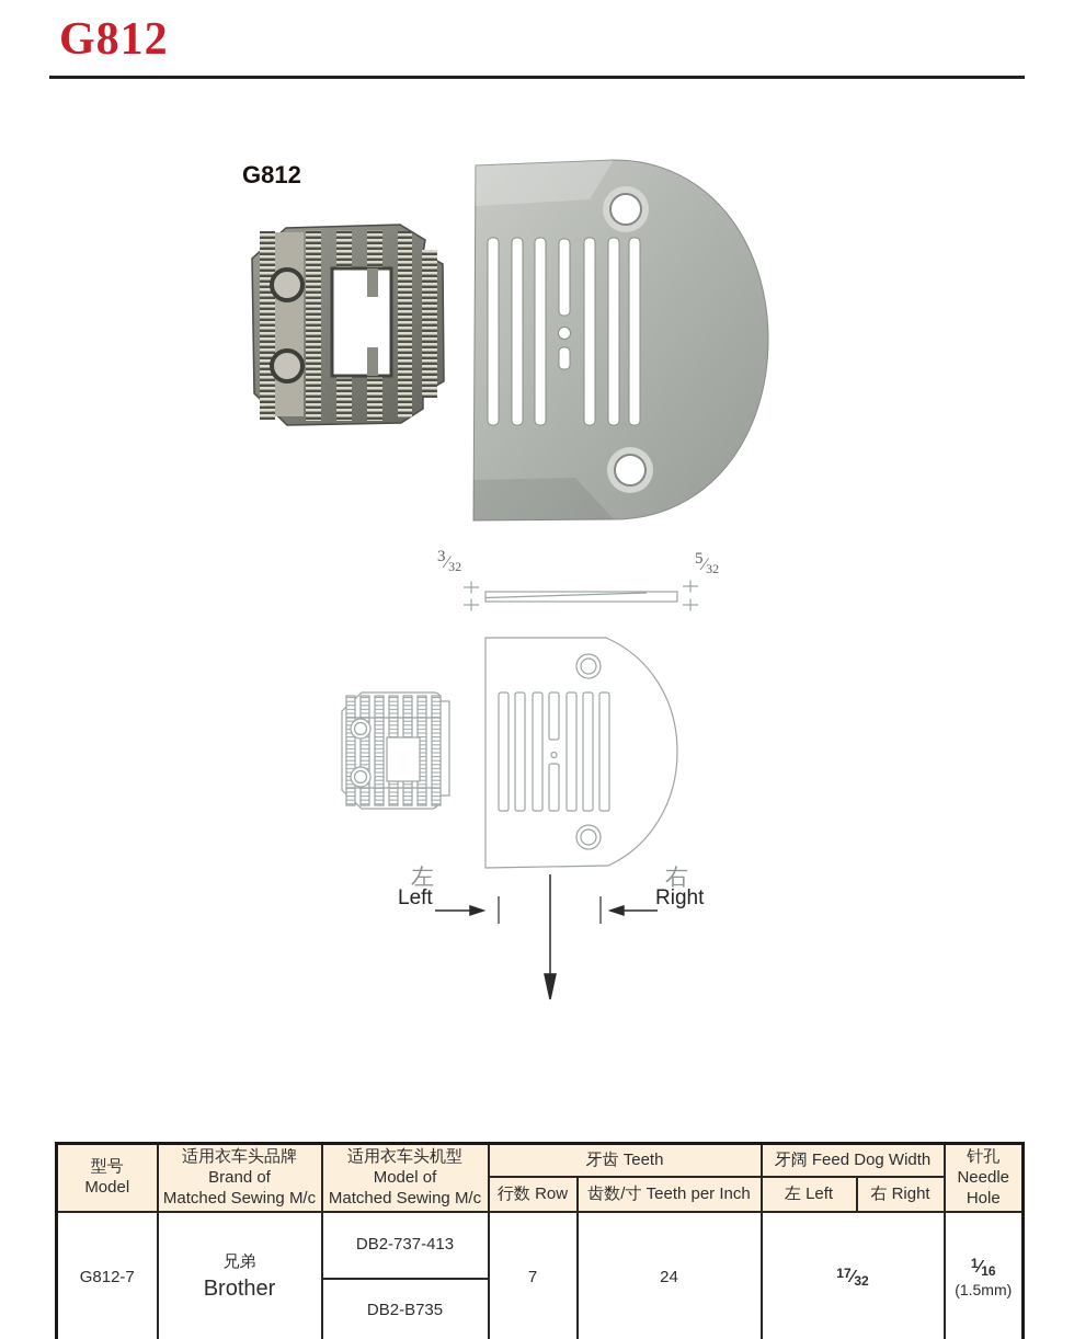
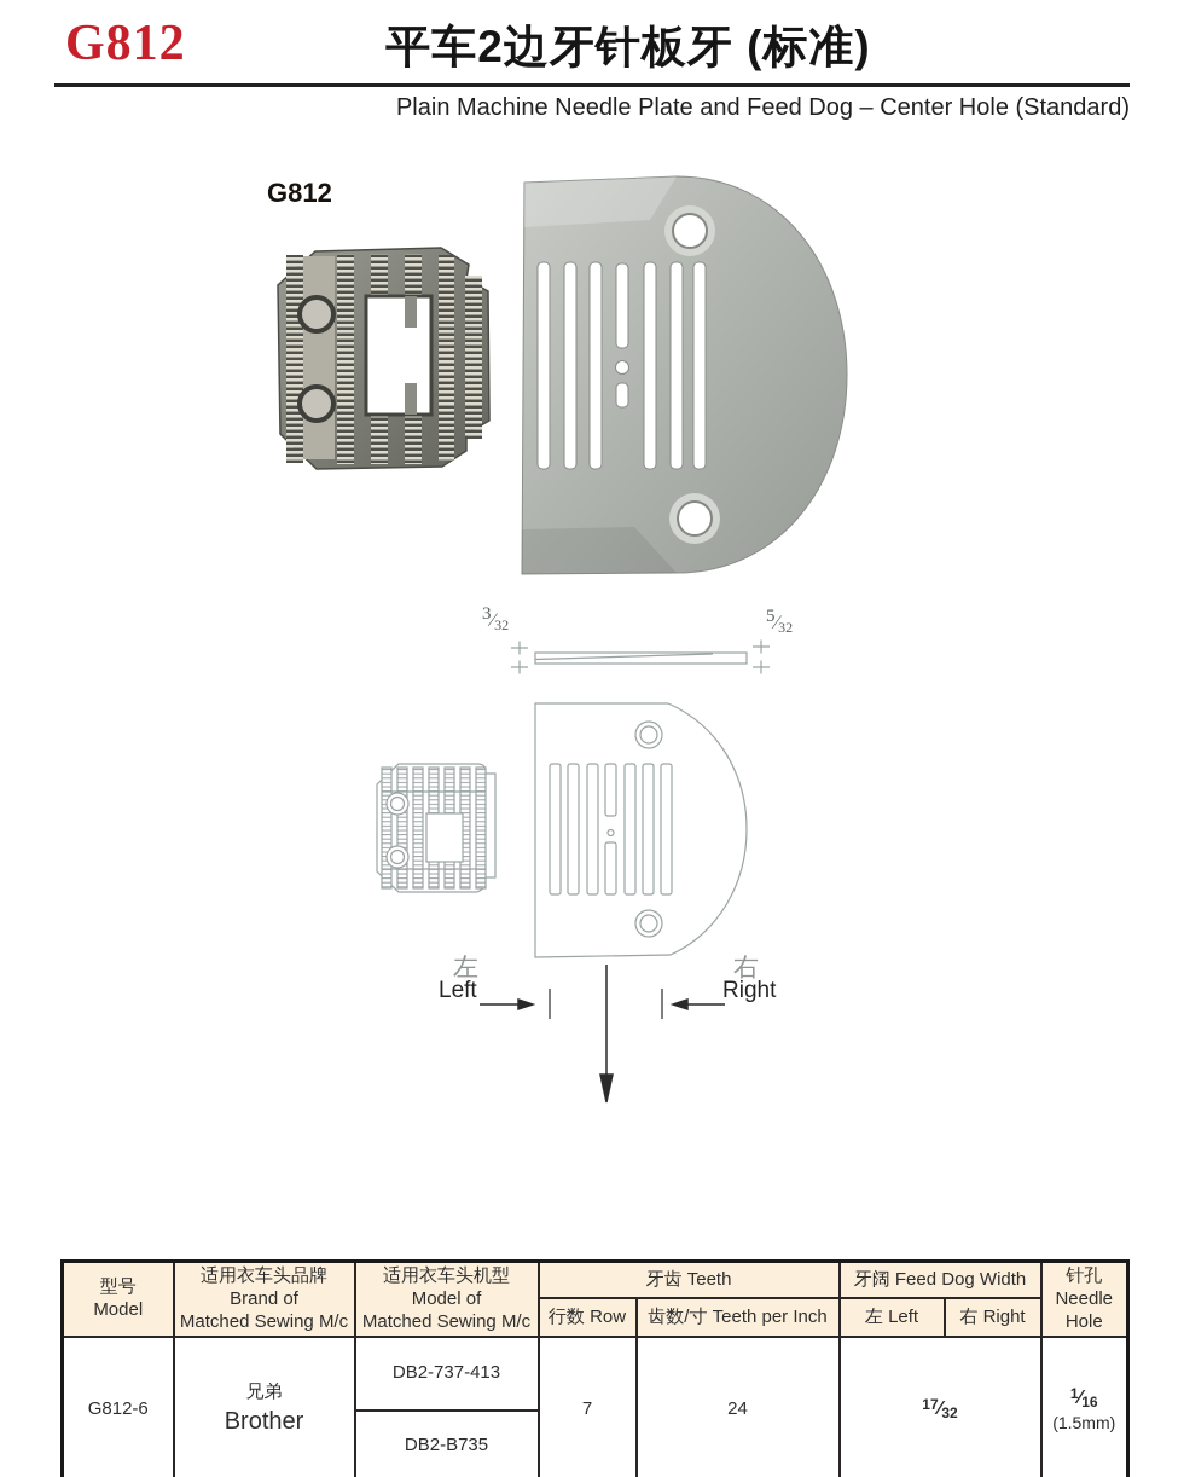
  G812
+ 平车2边牙针板牙 (标准)
+ Plain Machine Needle Plate and Feed Dog – Center Hole (Standard)
  G812
  3⁄32
  5⁄32
  左
  Left
  右
  Right
  型号 Model	适用衣车头品牌 Brand of Matched Sewing M/c	适用衣车头机型 Model of Matched Sewing M/c	牙齿 Teeth	牙阔 Feed Dog Width	针孔 Needle Hole
  行数 Row	齿数/寸 Teeth per Inch	左 Left	右 Right
- G812-7	兄弟 Brother	DB2-737-413 DB2-B735	7	24	17⁄32	1⁄16 (1.5mm)
+ G812-6	兄弟 Brother	DB2-737-413 DB2-B735	7	24	17⁄32	1⁄16 (1.5mm)
